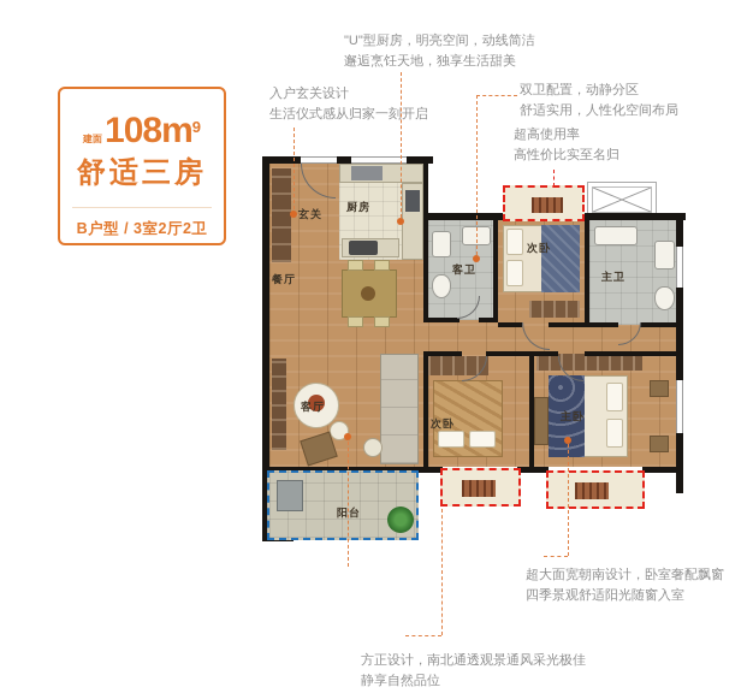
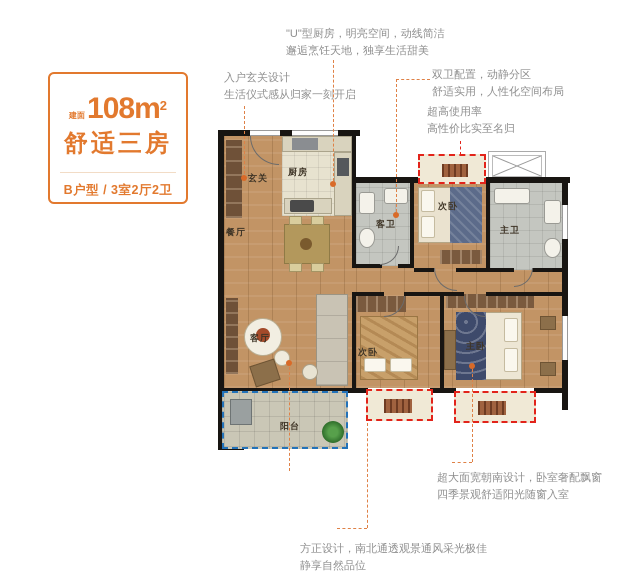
  建面
  108m
- 9
+ 2
  舒适三房
  B户型 / 3室2厅2卫
  "U"型厨房，明亮空间，动线简洁
  邂逅烹饪天地，独享生活甜美
  入户玄关设计
  生活仪式感从归家一刻开启
  双卫配置，动静分区
  舒适实用，人性化空间布局
  超高使用率
  高性价比实至名归
  超大面宽朝南设计，卧室奢配飘窗
  四季景观舒适阳光随窗入室
  方正设计，南北通透观景通风采光极佳
  静享自然品位
  玄关
  厨房
  餐厅
  客卫
  次卧
  主卫
  客厅
  次卧
  主卧
  阳台
